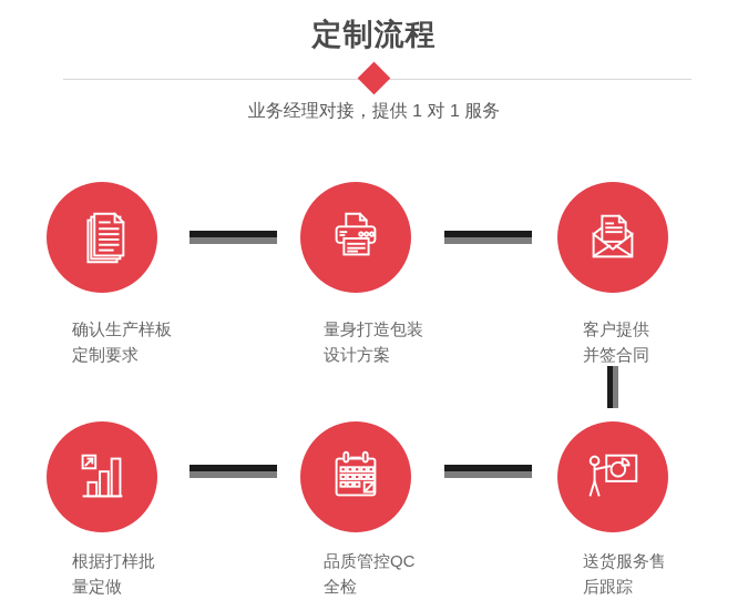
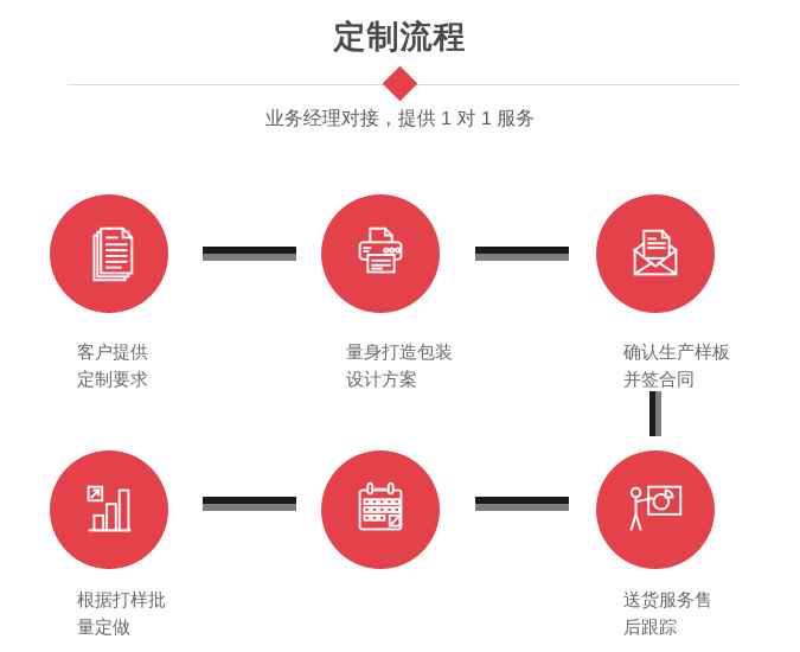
  定制流程
  业务经理对接，提供 1 对 1 服务
- 确认生产样板
+ 客户提供
  定制要求
  量身打造包装
  设计方案
- 客户提供
+ 确认生产样板
  并签合同
  根据打样批
  量定做
- 品质管控QC
- 全检
  送货服务售
  后跟踪
